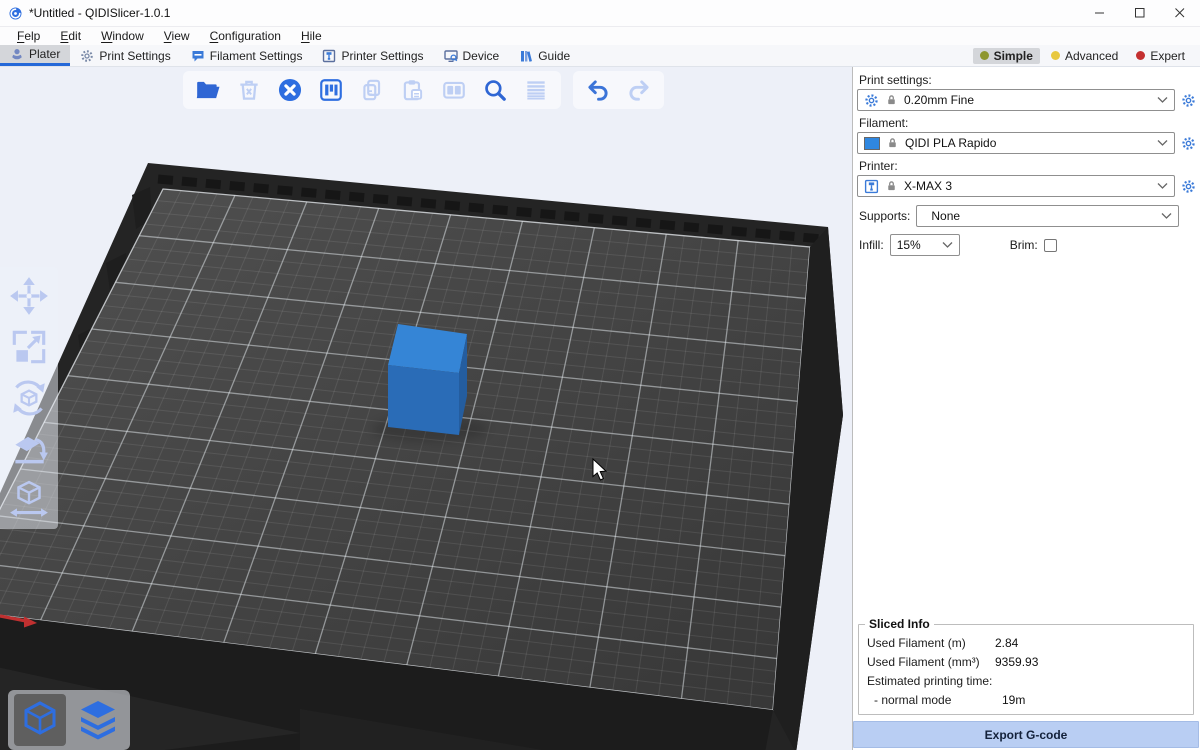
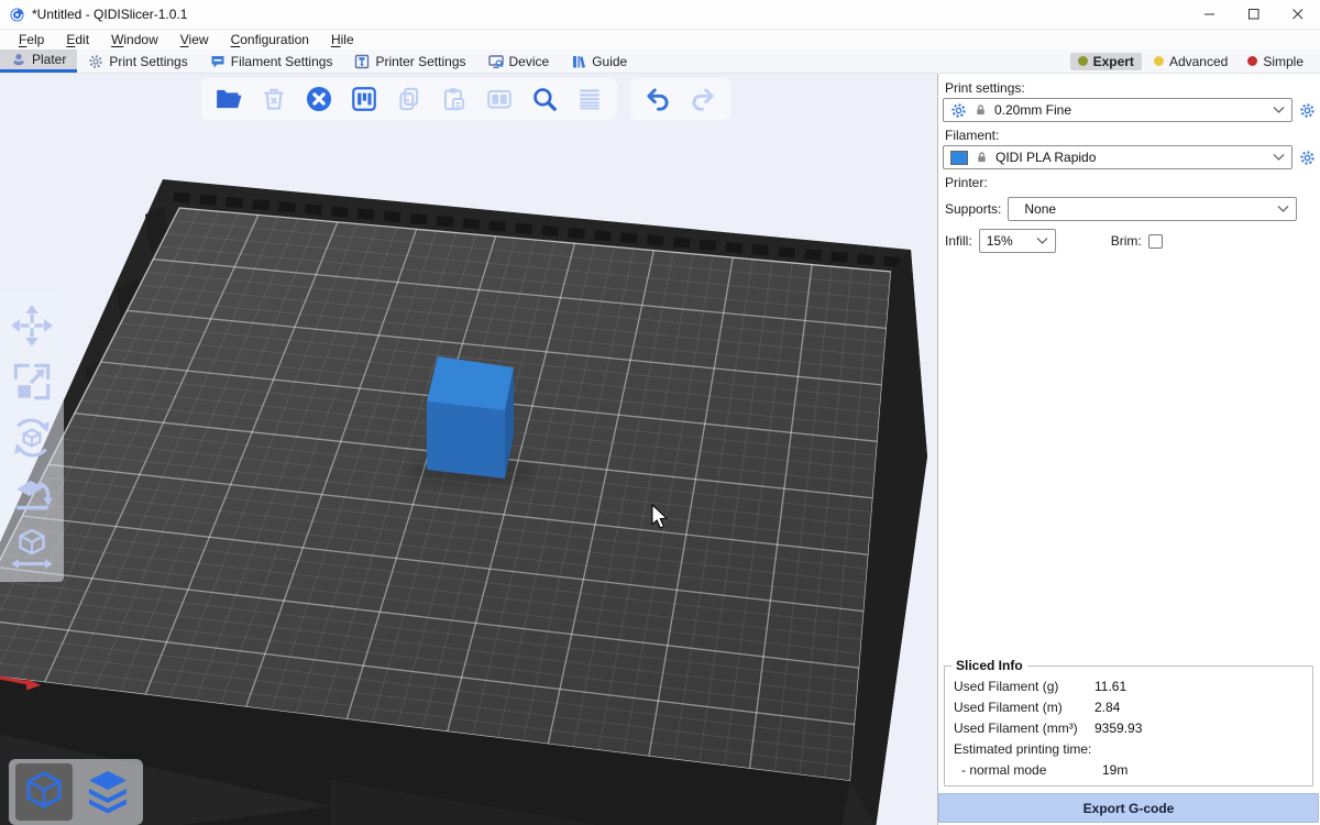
  *Untitled - QIDISlicer-1.0.1
  Felp
  Edit
  Window
  View
  Configuration
  Hile
  Plater
  Print Settings
  Filament Settings
  Printer Settings
  Device
  Guide
- Simple
+ Expert
  Advanced
- Expert
+ Simple
  Print settings:
  0.20mm Fine
  Filament:
  QIDI PLA Rapido
  Printer:
- X-MAX 3
  Supports:
  None
  Infill:
  15%
  Brim:
  Sliced Info
+ Used Filament (g)
+ 11.61
  Used Filament (m)
  2.84
  Used Filament (mm³)
  9359.93
  Estimated printing time:
  - normal mode
  19m
  Export G-code
